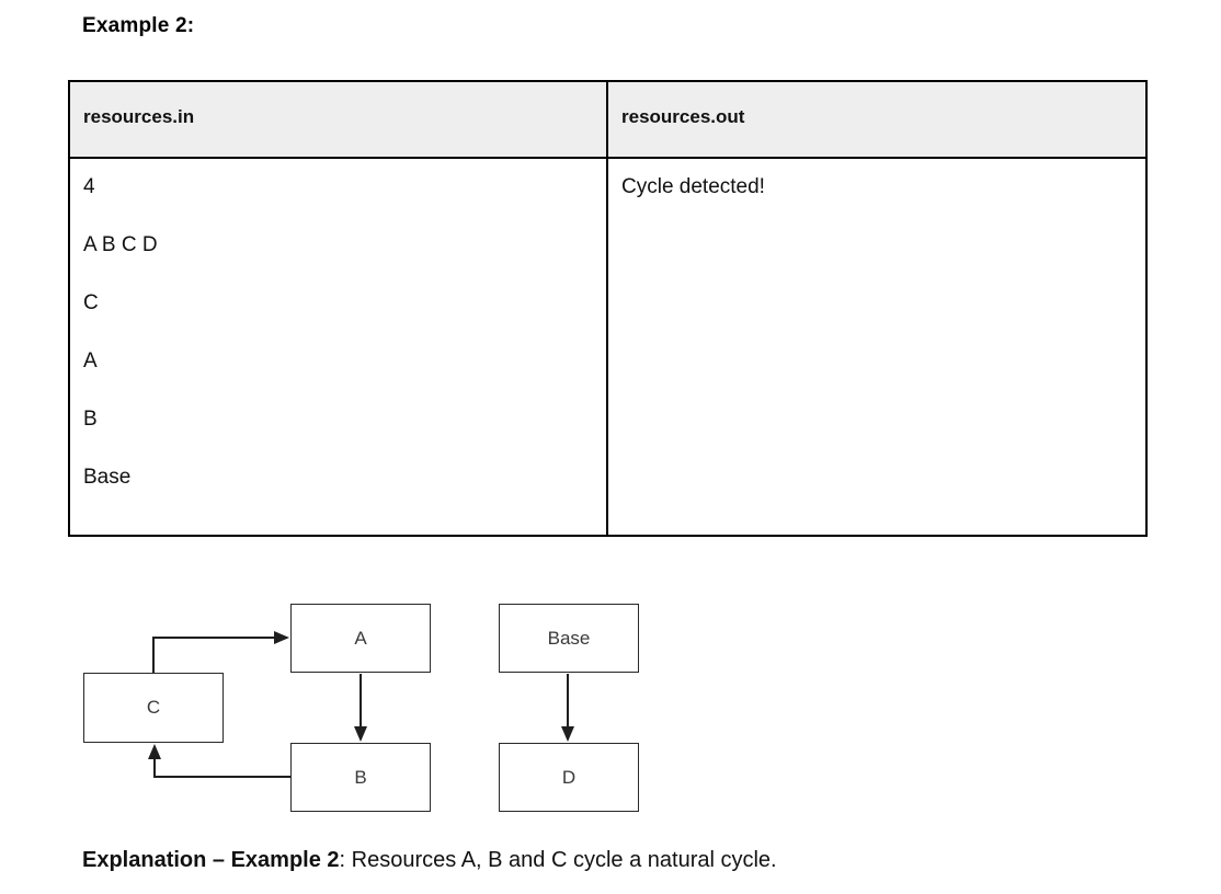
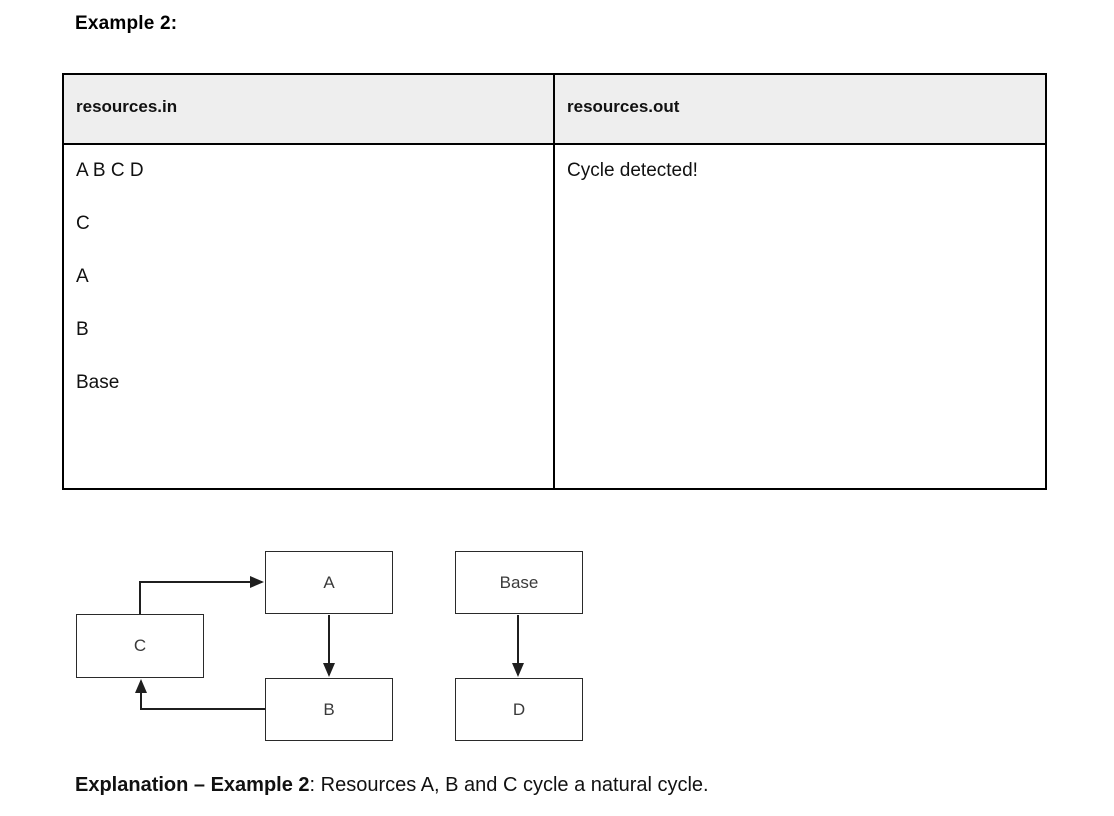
  Example 2:
  resources.in
  resources.out
- 4
  A B C D
  C
  A
  B
  Base
  Cycle detected!
  A
  Base
  C
  B
  D
  Explanation – Example 2: Resources A, B and C cycle a natural cycle.
